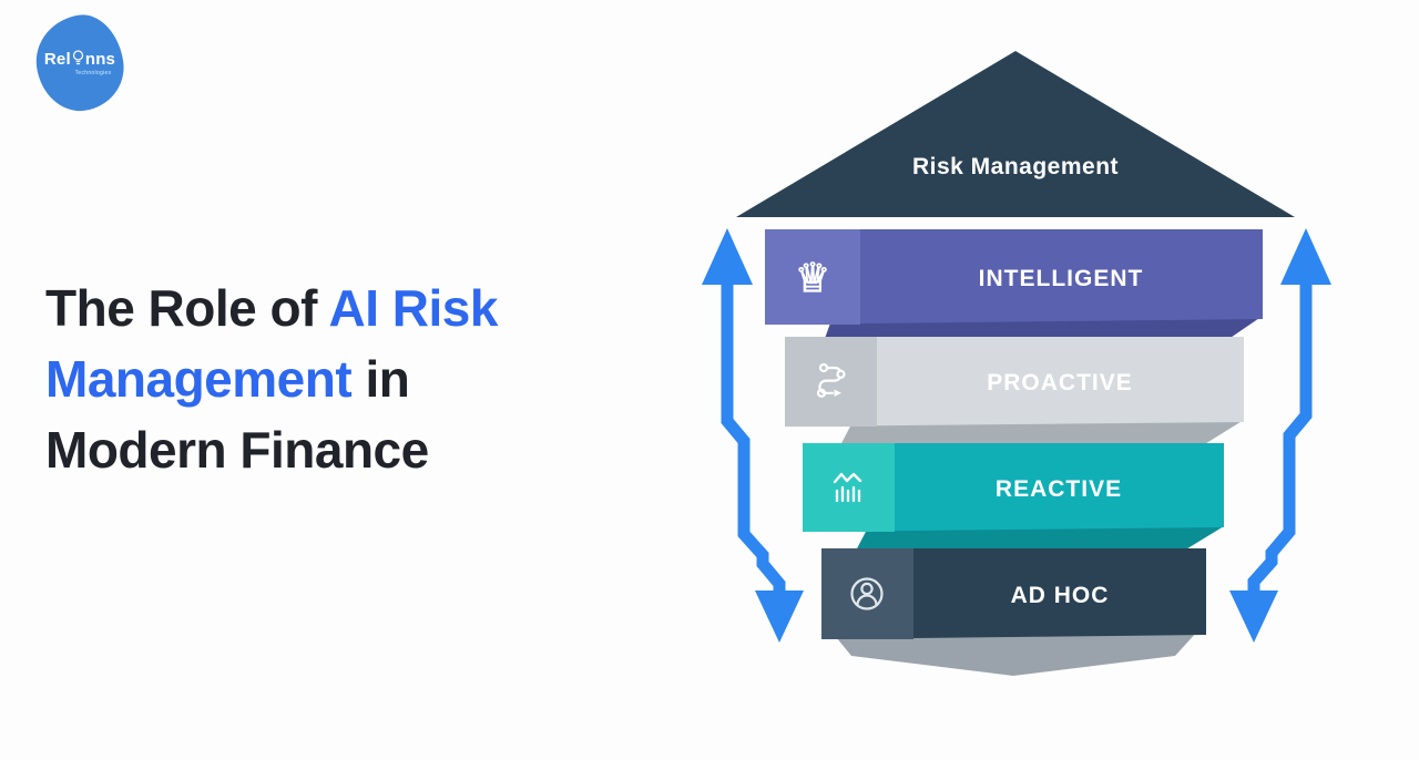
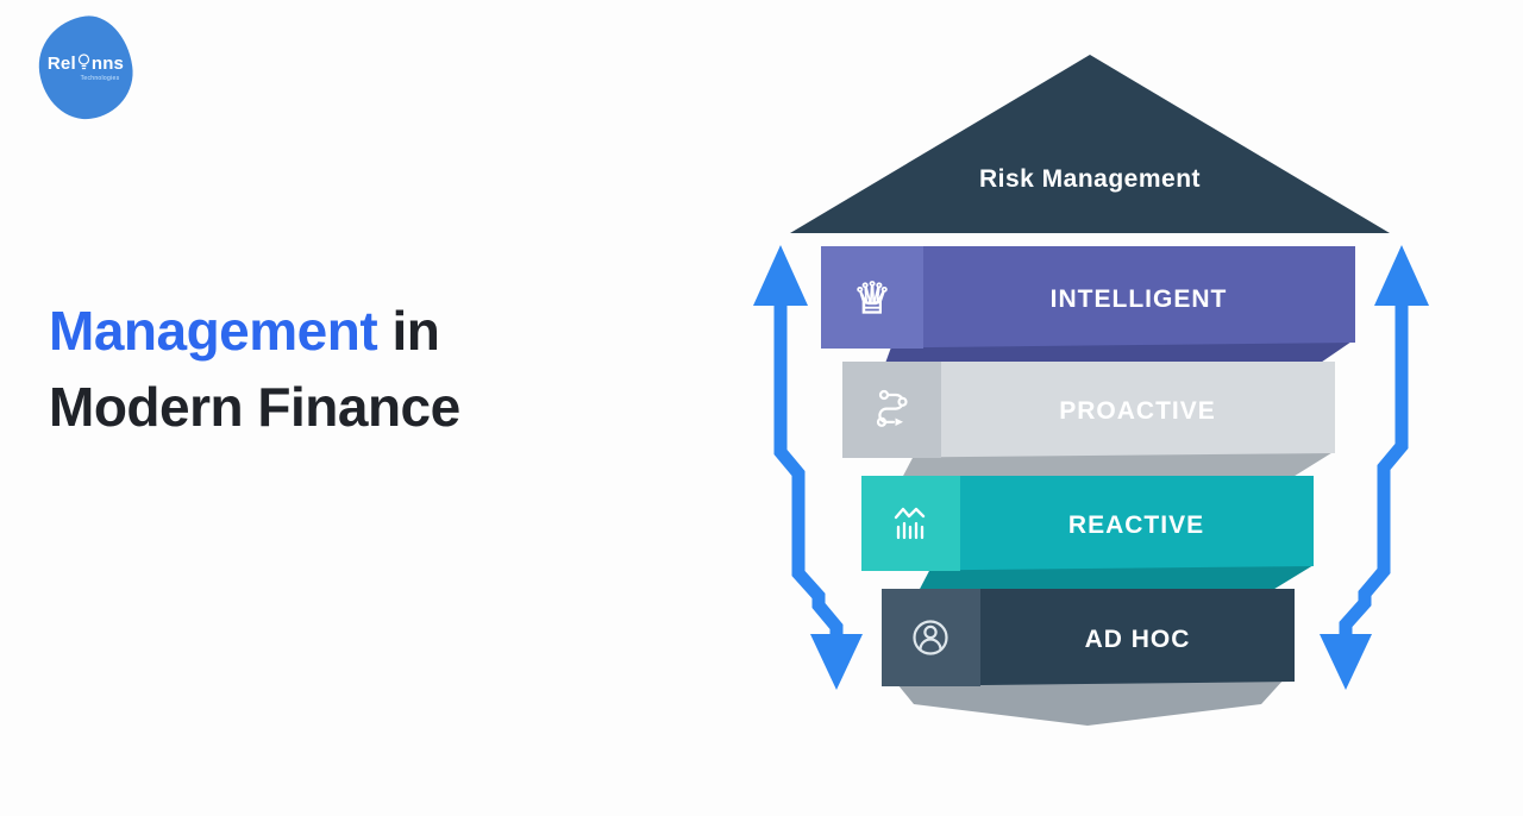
  Rel
  nns
- The Role of AI Risk
  Management in
  Modern Finance
  Risk Management
  ♕
  INTELLIGENT
  PROACTIVE
  REACTIVE
  AD HOC
